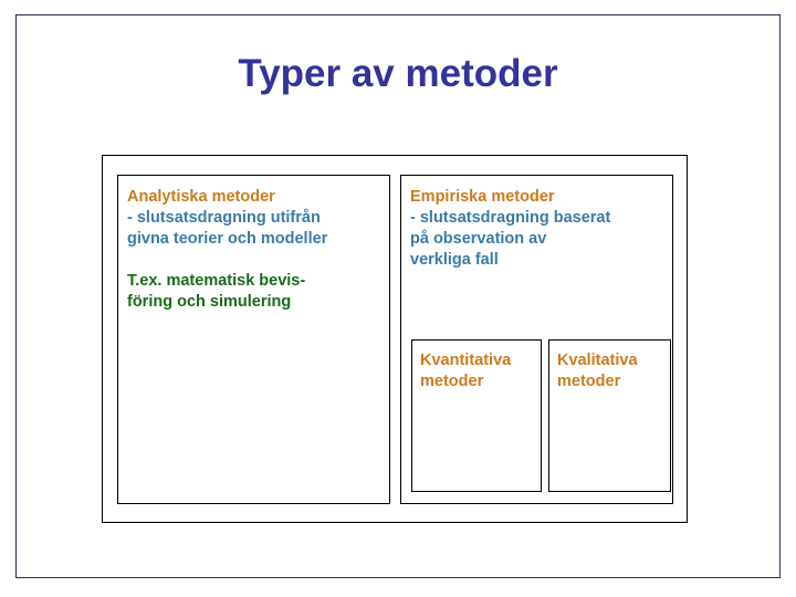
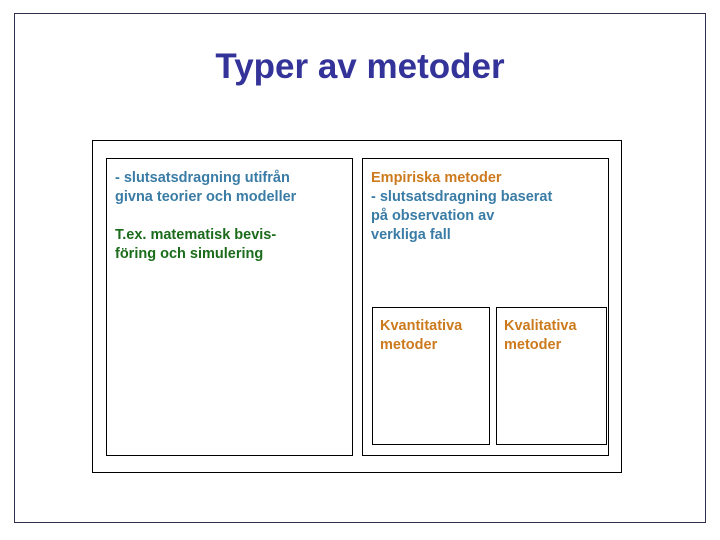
  Typer av metoder
- Analytiska metoder
  - slutsatsdragning utifrån
  givna teorier och modeller
  T.ex. matematisk bevis-
  föring och simulering
  Empiriska metoder
  - slutsatsdragning baserat
  på observation av
  verkliga fall
  Kvantitativa
  metoder
  Kvalitativa
  metoder
